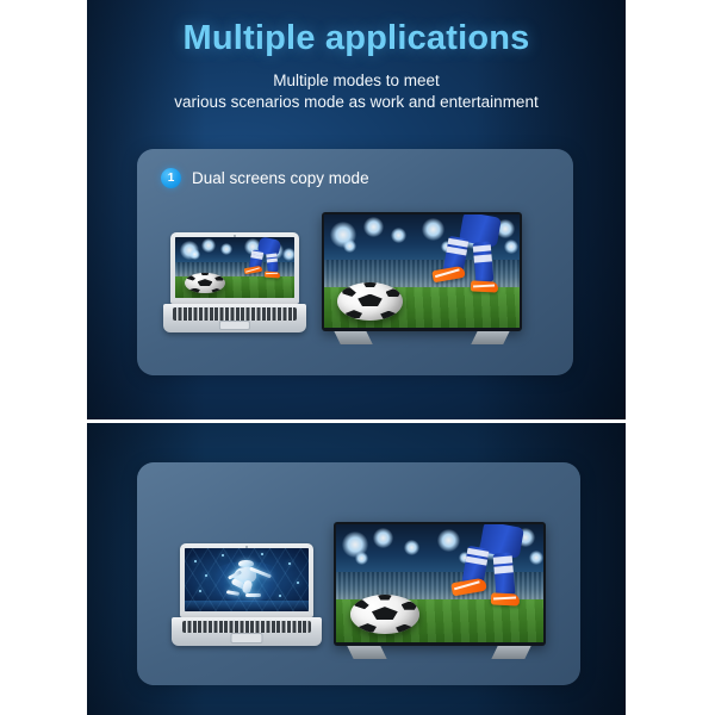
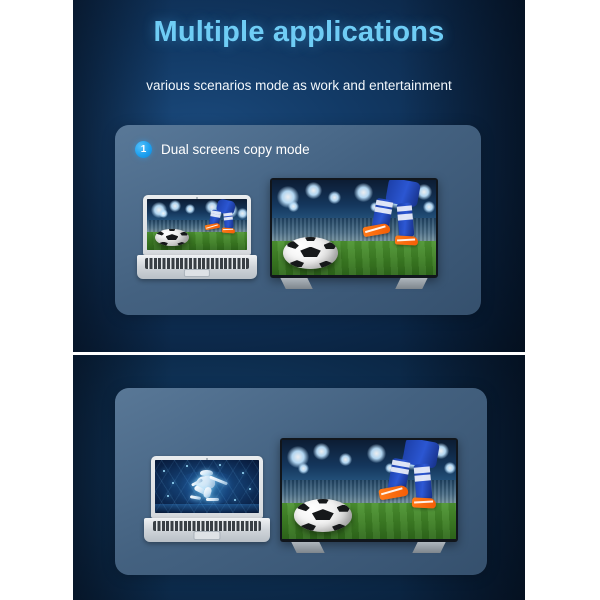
  Multiple applications
- Multiple modes to meet
  various scenarios mode as work and entertainment
  1
  Dual screens copy mode
